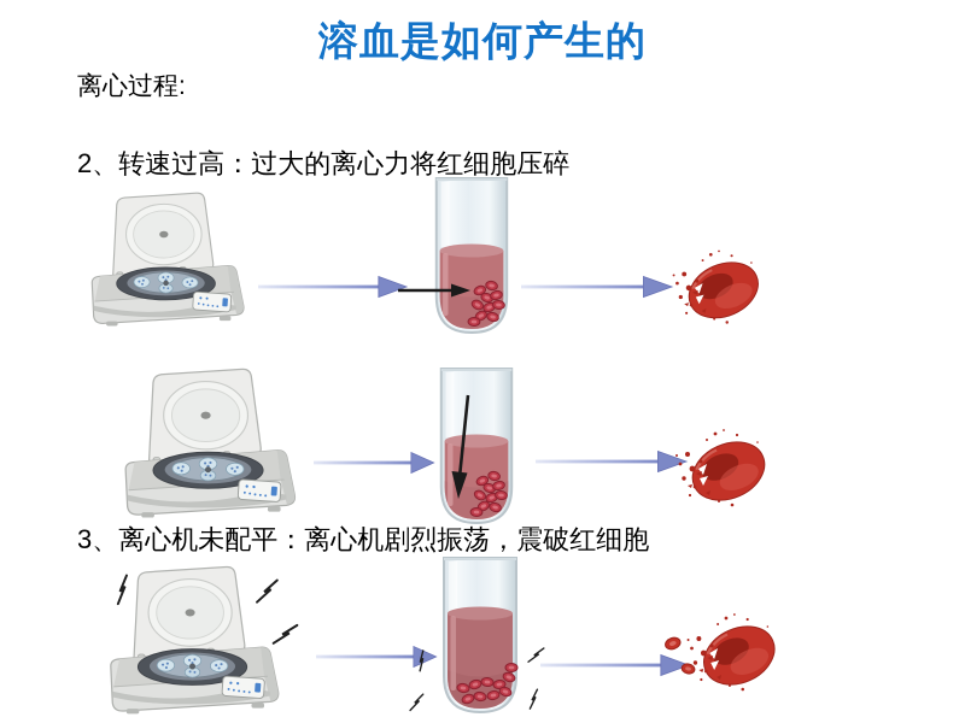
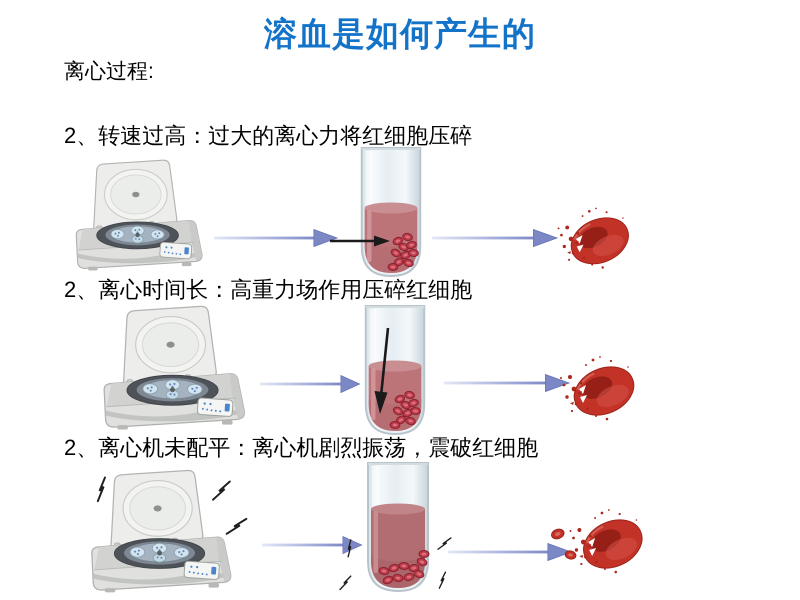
  溶血是如何产生的
  离心过程:
  2、转速过高：过大的离心力将红细胞压碎
+ 2、离心时间长：高重力场作用压碎红细胞
- 3、离心机未配平：离心机剧烈振荡，震破红细胞
+ 2、离心机未配平：离心机剧烈振荡，震破红细胞
